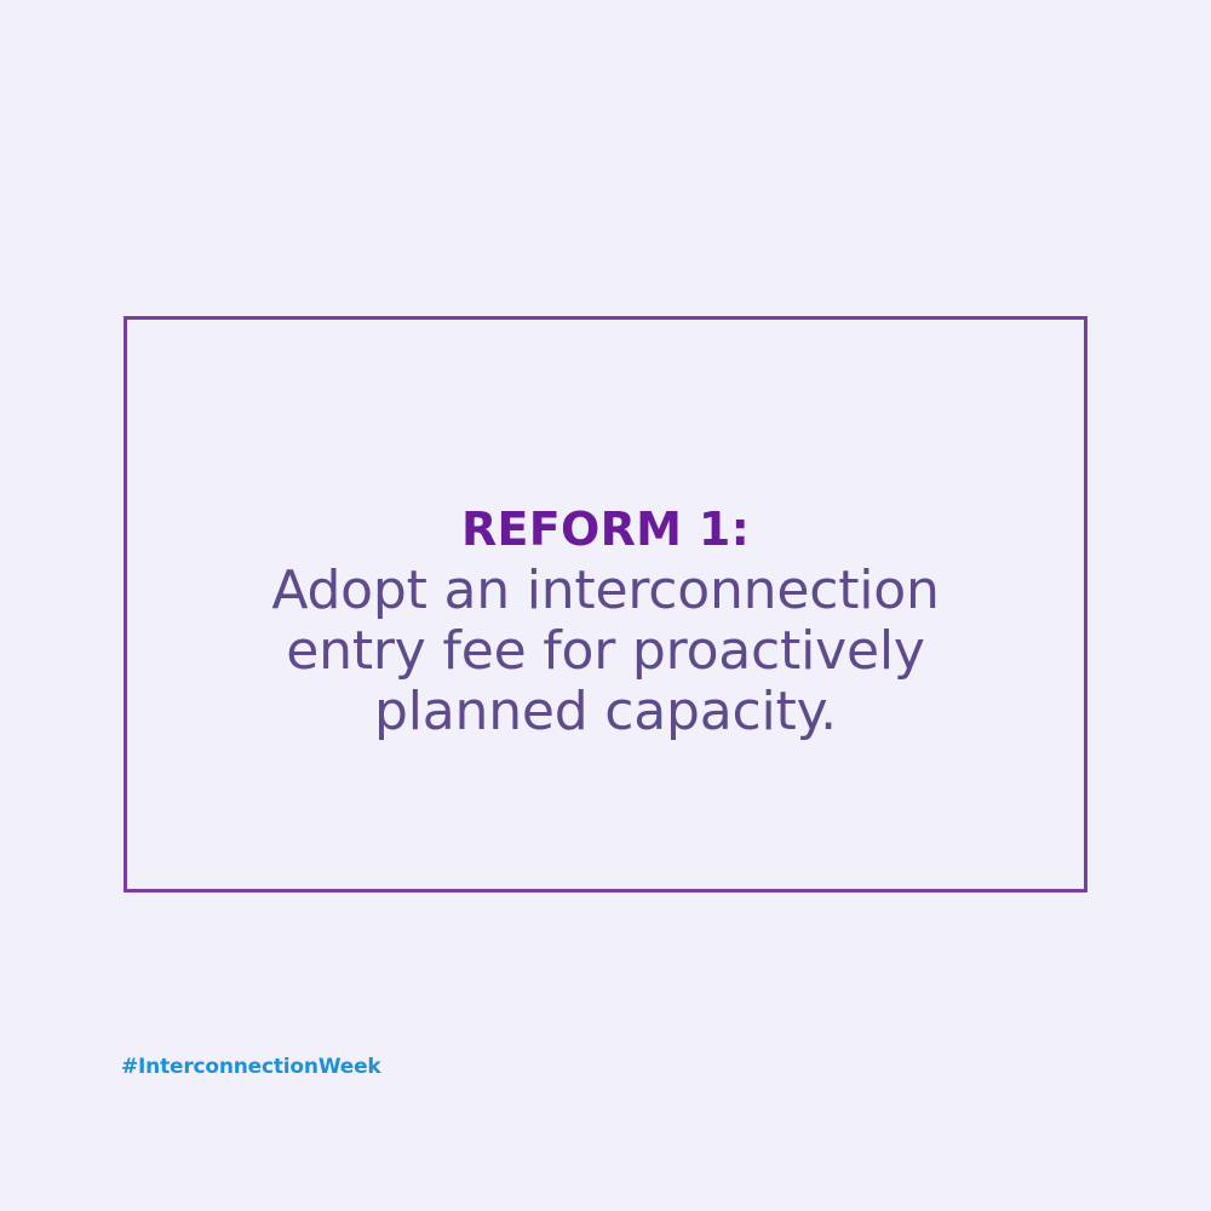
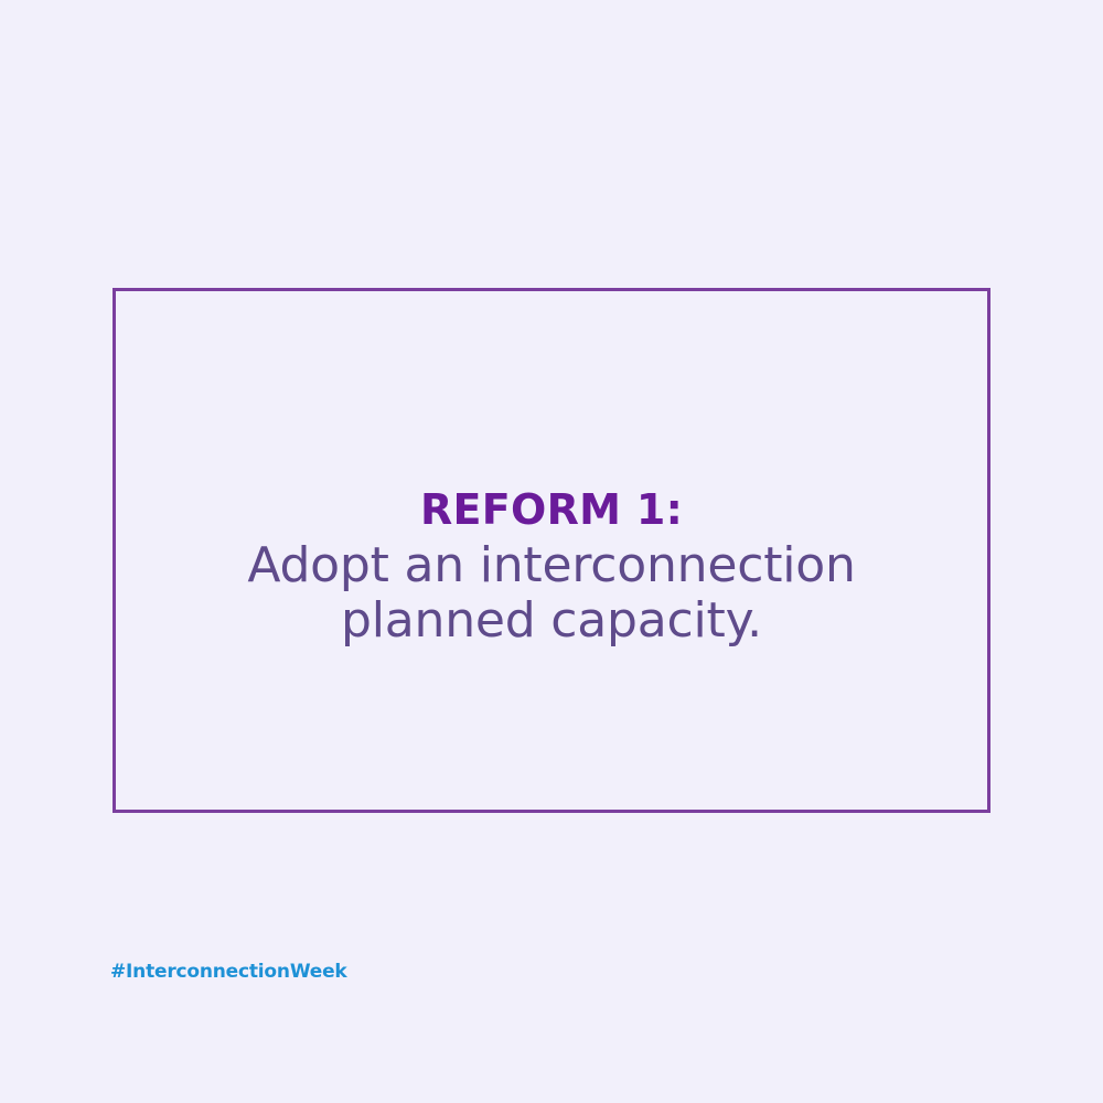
  REFORM 1:
  Adopt an interconnection
- entry fee for proactively
  planned capacity.
  #InterconnectionWeek
